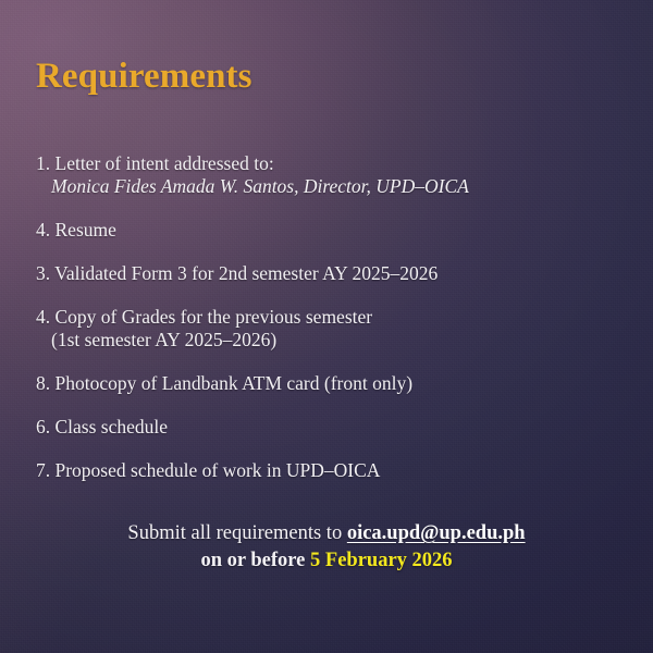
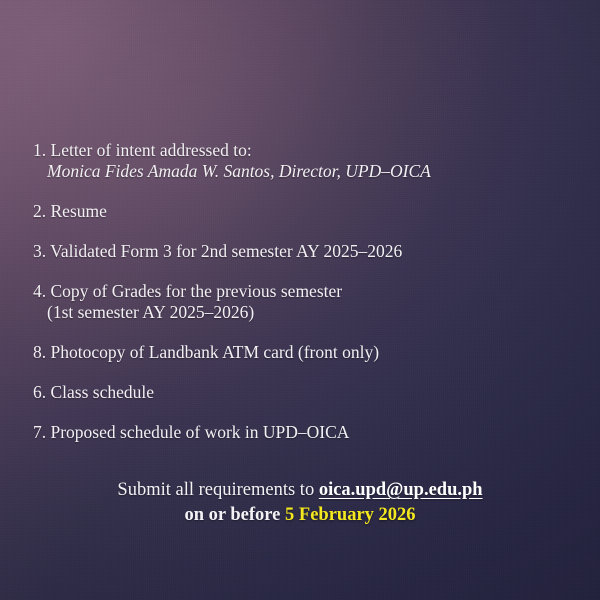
- Requirements
  1. Letter of intent addressed to:
  Monica Fides Amada W. Santos, Director, UPD–OICA
- 4. Resume
+ 2. Resume
  3. Validated Form 3 for 2nd semester AY 2025–2026
  4. Copy of Grades for the previous semester
  (1st semester AY 2025–2026)
  8. Photocopy of Landbank ATM card (front only)
  6. Class schedule
  7. Proposed schedule of work in UPD–OICA
  Submit all requirements to oica.upd@up.edu.ph
  on or before 5 February 2026
